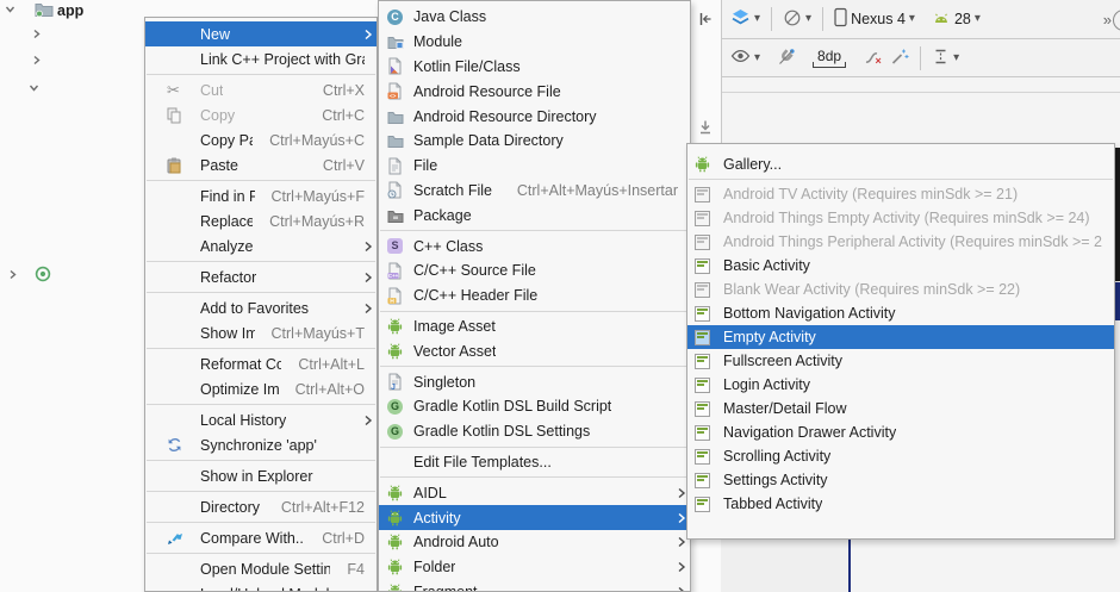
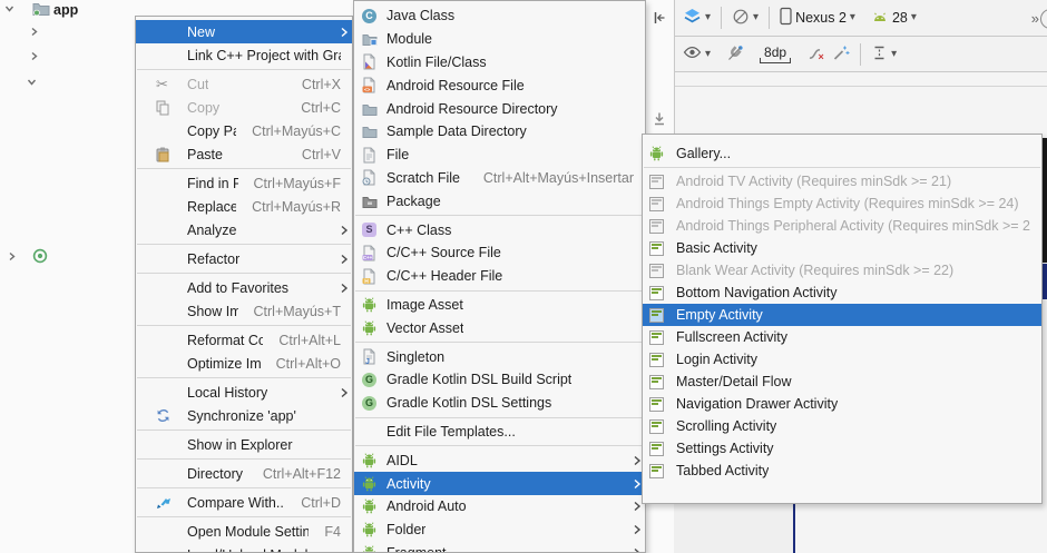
  app
  ▾
  ▾
- Nexus 4
+ Nexus 2
  ▾
  28
  ▾
  »
  ▾
  8dp
  ×
  ▾
  New
  Link C++ Project with Gr
  ✂
  Cut
  Ctrl+X
  Copy
  Ctrl+C
  Ctrl+Mayús+C
  Paste
  Ctrl+V
  Ctrl+Mayús+F
  Ctrl+Mayús+R
  Analyze
  Refactor
  Add to Favorites
  Ctrl+Mayús+T
  Reformat Co
  Ctrl+Alt+L
  Ctrl+Alt+O
  Local History
  Synchronize 'app'
  Show in Explorer
  Ctrl+Alt+F12
  Compare With..
  Ctrl+D
  Open Module Settin
  F4
  C
  Java Class
  Module
  Kotlin File/Class
  Android Resource File
  Android Resource Directory
  Sample Data Directory
  File
  Scratch File
  Ctrl+Alt+Mayús+Insertar
  Package
  S
  C++ Class
  C/C++ Source File
  C/C++ Header File
  Image Asset
  Vector Asset
  Singleton
  G
  Gradle Kotlin DSL Build Script
  G
  Gradle Kotlin DSL Settings
  Edit File Templates...
  AIDL
  Activity
  Android Auto
  Folder
  Gallery...
  Android TV Activity (Requires minSdk >= 21)
  Android Things Empty Activity (Requires minSdk >= 24)
  Android Things Peripheral Activity (Requires minSdk >= 2
  Basic Activity
  Blank Wear Activity (Requires minSdk >= 22)
  Bottom Navigation Activity
  Empty Activity
  Fullscreen Activity
  Login Activity
  Master/Detail Flow
  Navigation Drawer Activity
  Scrolling Activity
  Settings Activity
  Tabbed Activity
